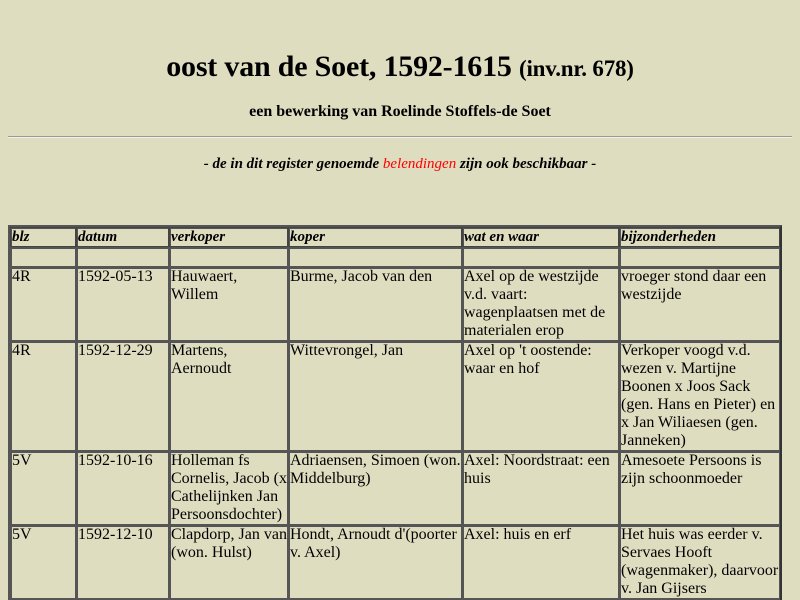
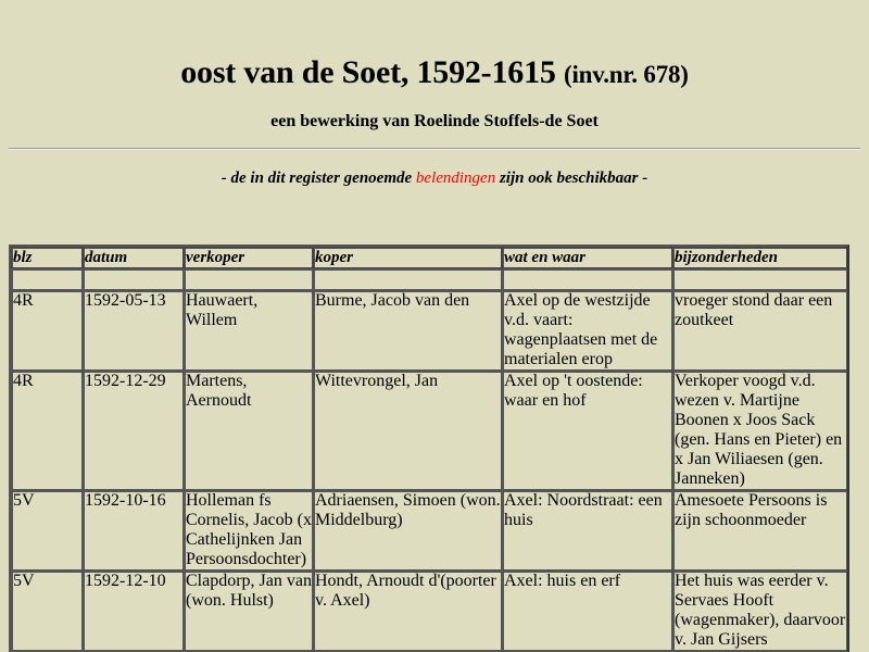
  oost van de Soet, 1592-1615 (inv.nr. 678)
  een bewerking van Roelinde Stoffels-de Soet
  - de in dit register genoemde belendingen zijn ook beschikbaar -
  blz	datum	verkoper	koper	wat en waar	bijzonderheden
- 4R	1592-05-13	Hauwaert, Willem	Burme, Jacob van den	Axel op de westzijde v.d. vaart: wagenplaatsen met de materialen erop	vroeger stond daar een westzijde
+ 4R	1592-05-13	Hauwaert, Willem	Burme, Jacob van den	Axel op de westzijde v.d. vaart: wagenplaatsen met de materialen erop	vroeger stond daar een zoutkeet
  4R	1592-12-29	Martens, Aernoudt	Wittevrongel, Jan	Axel op 't oostende: waar en hof	Verkoper voogd v.d. wezen v. Martijne Boonen x Joos Sack (gen. Hans en Pieter) en x Jan Wiliaesen (gen. Janneken)
  5V	1592-10-16	Holleman fs Cornelis, Jacob (x Cathelijnken Jan Persoonsdochter)	Adriaensen, Simoen (won. Middelburg)	Axel: Noordstraat: een huis	Amesoete Persoons is zijn schoonmoeder
  5V	1592-12-10	Clapdorp, Jan van (won. Hulst)	Hondt, Arnoudt d'(poorter v. Axel)	Axel: huis en erf	Het huis was eerder v. Servaes Hooft (wagenmaker), daarvoor v. Jan Gijsers
